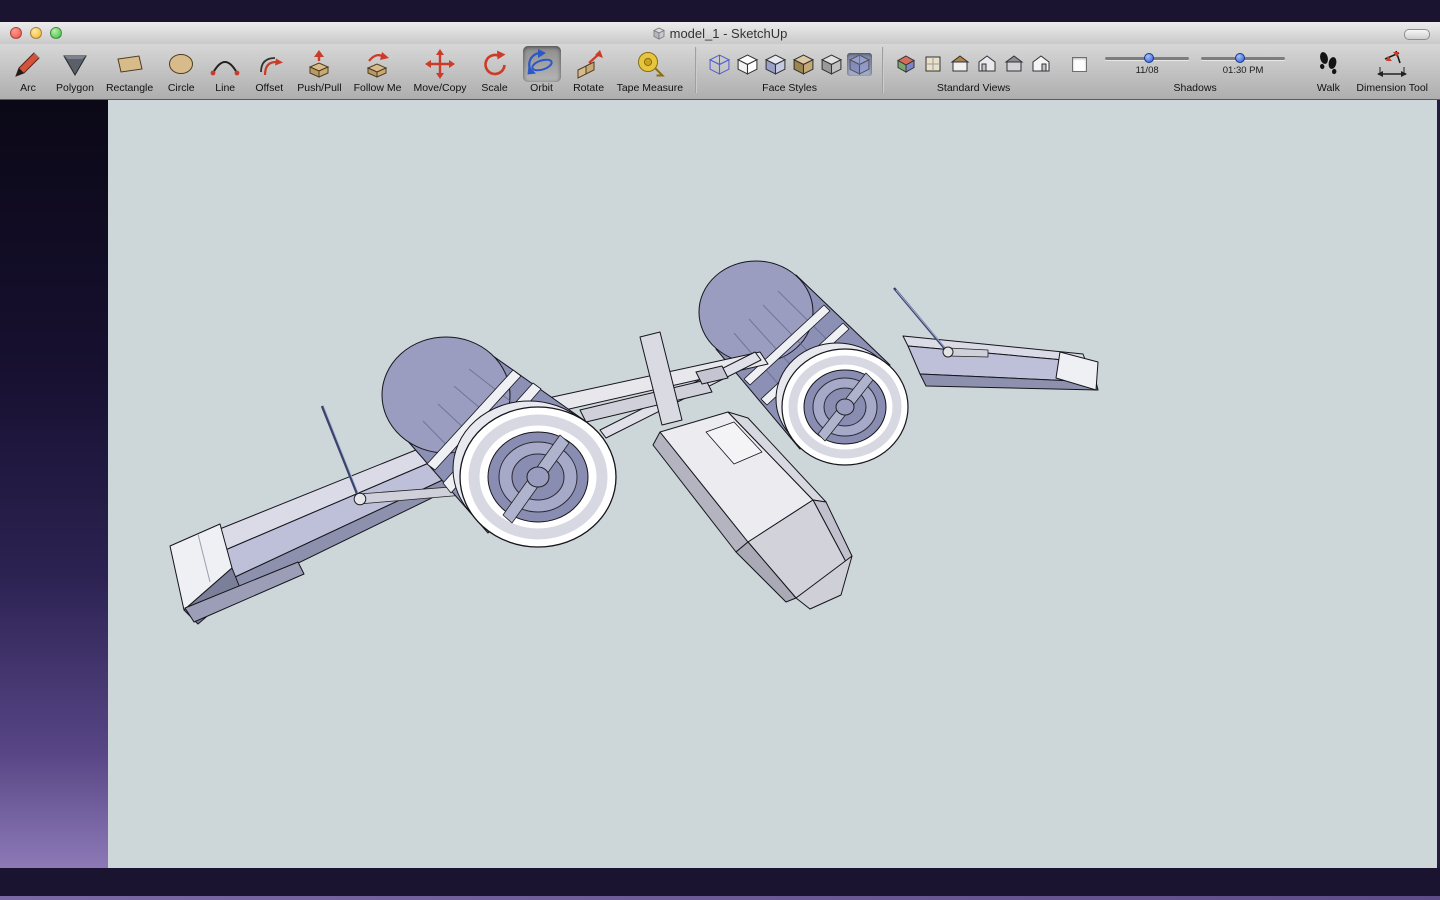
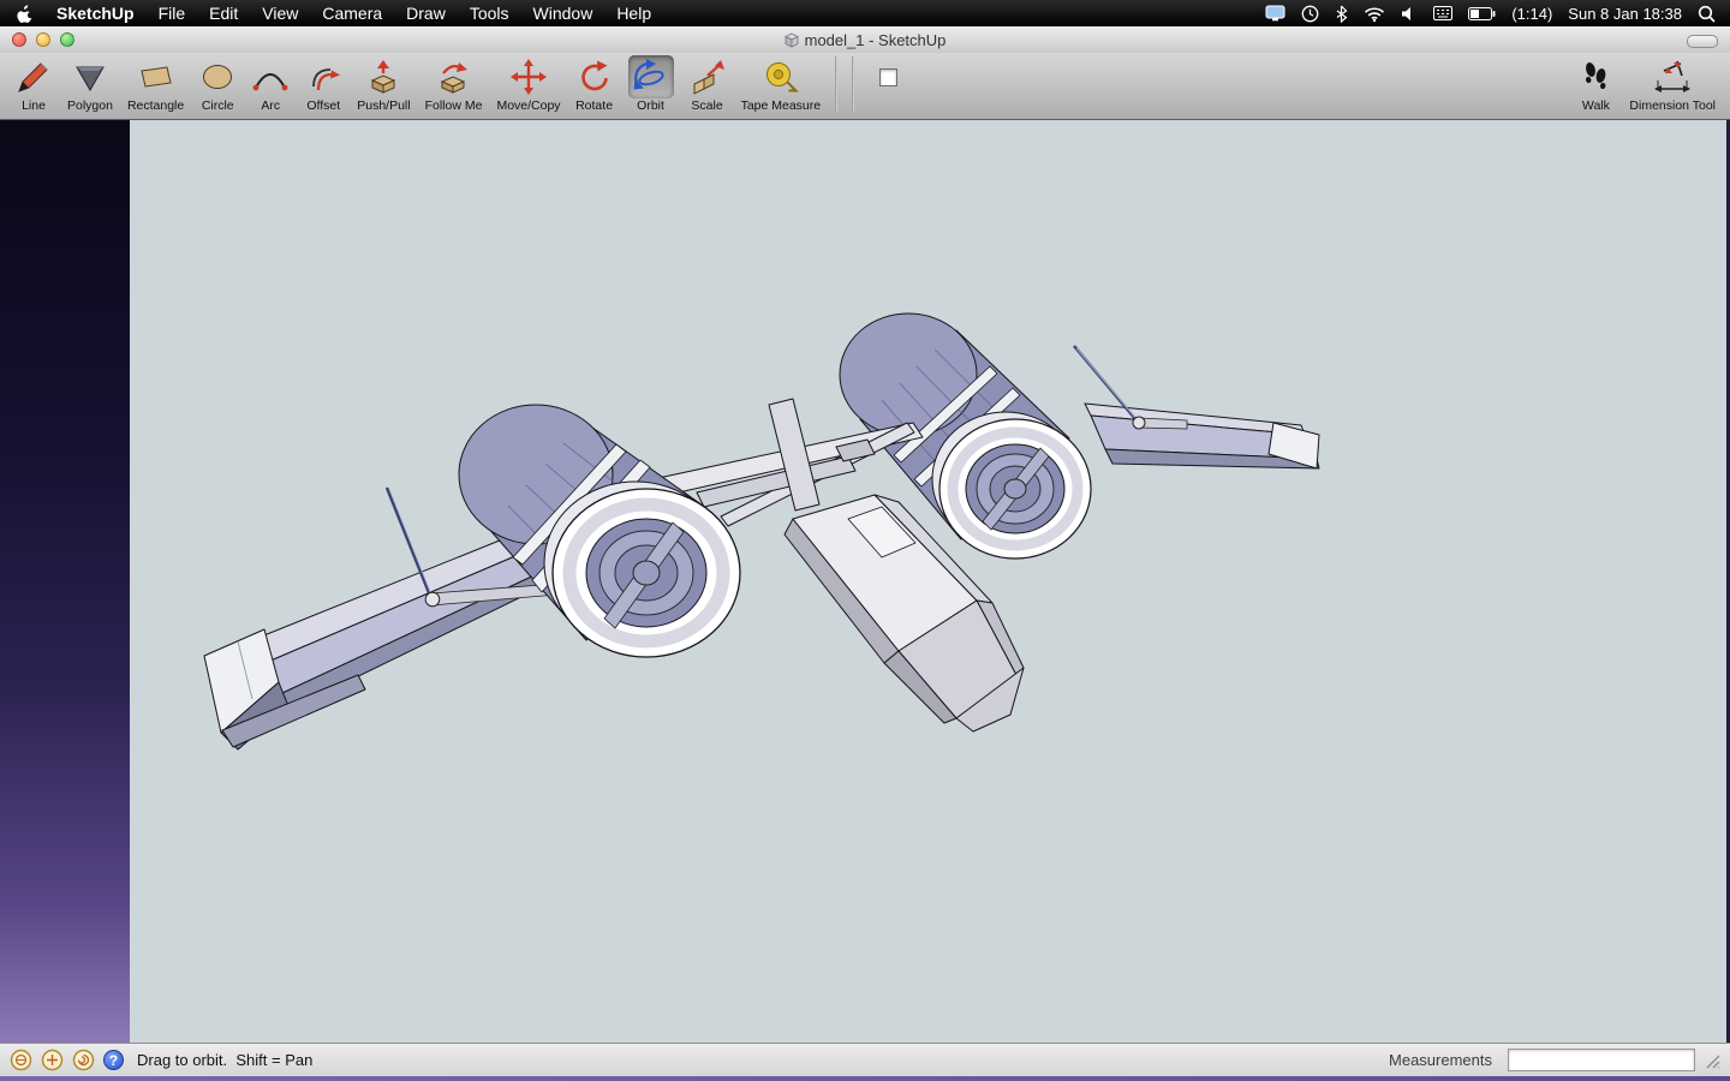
+ SketchUp
+ File
+ Edit
+ View
+ Camera
+ Draw
+ Tools
+ Window
+ Help
+ (1:14)
+ Sun 8 Jan 18:38
  model_1 - SketchUp
- Arc
+ Line
  Polygon
  Rectangle
  Circle
- Line
+ Arc
  Offset
  Push/Pull
  Follow Me
  Move/Copy
- Scale
+ Rotate
  Orbit
- Rotate
+ Scale
  Tape Measure
- Face Styles
- Standard Views
- 11/08
- 01:30 PM
- Shadows
  Walk
  Dimension Tool
+ ?
+ Drag to orbit. Shift = Pan
+ Measurements
